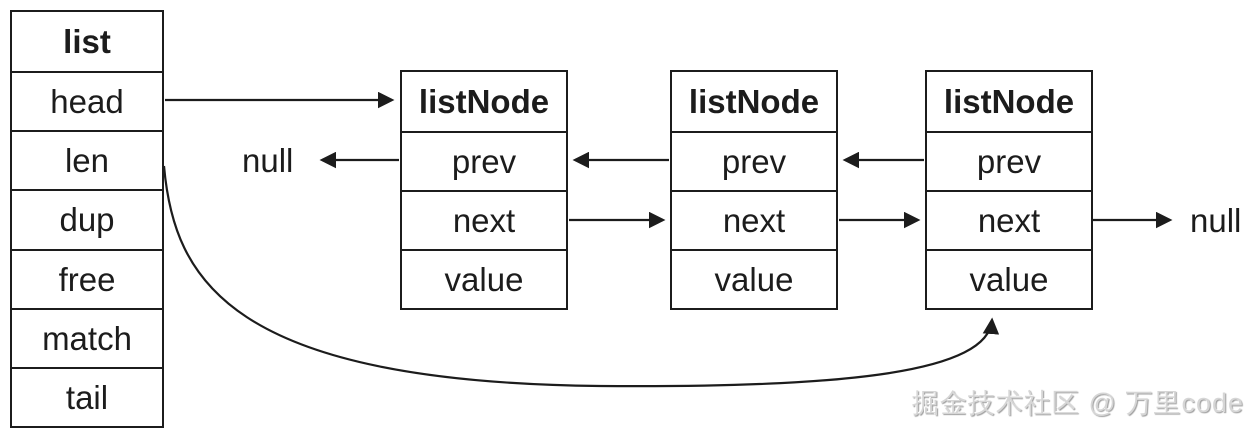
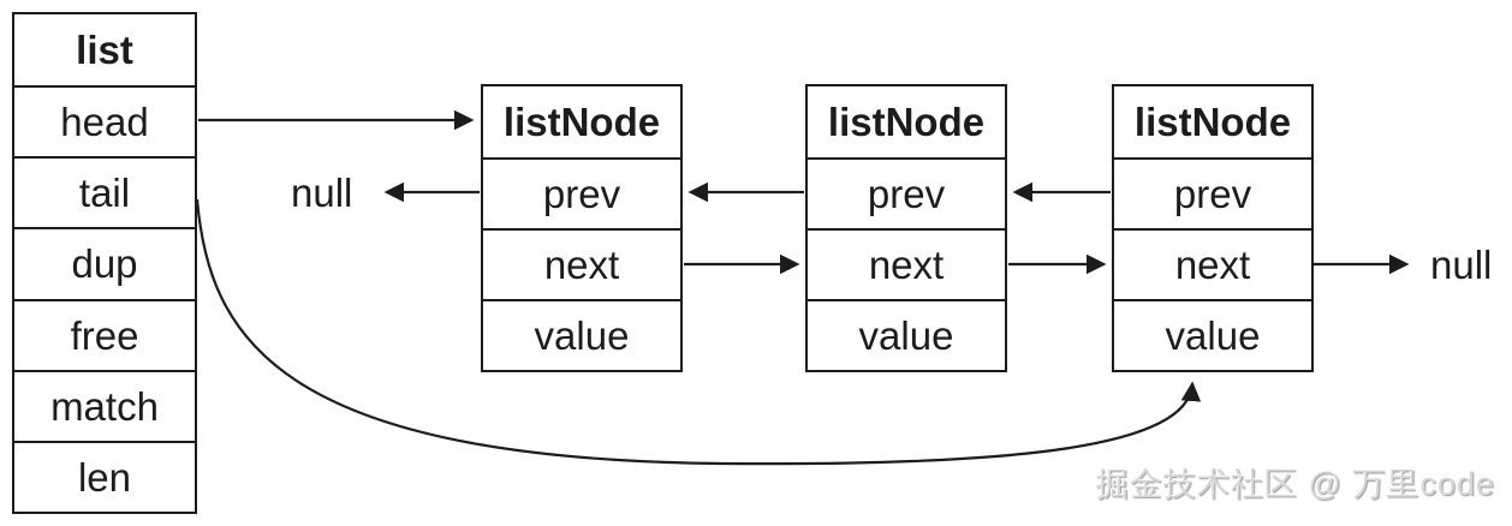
  list
  head
- len
+ tail
  dup
  free
  match
- tail
+ len
  listNode
  prev
  next
  value
  listNode
  prev
  next
  value
  listNode
  prev
  next
  value
  null
  null
  掘金技术社区 @ 万里code
